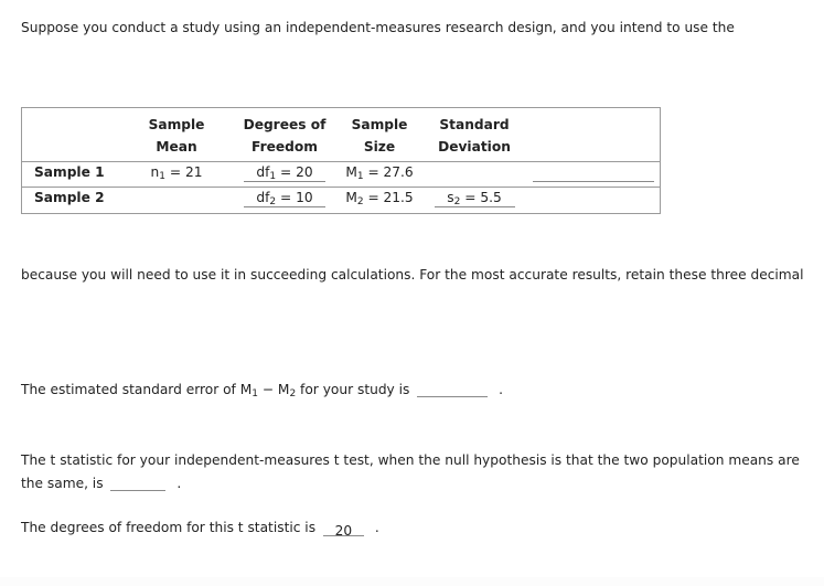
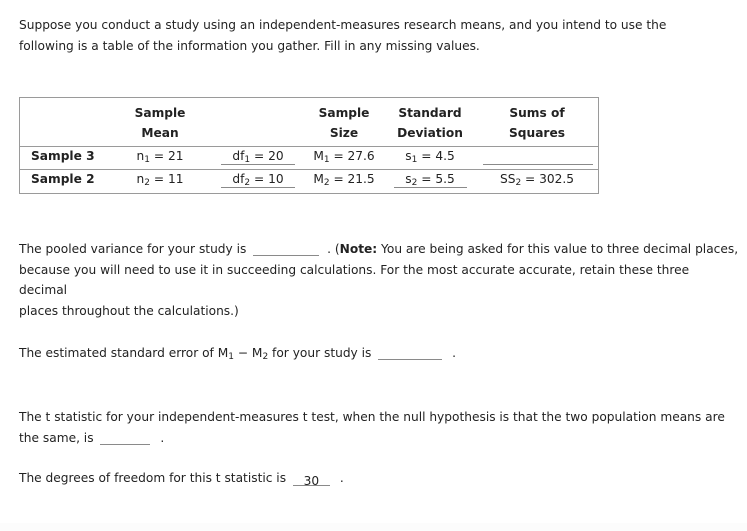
- Suppose you conduct a study using an independent-measures research design, and you intend to use the
+ Suppose you conduct a study using an independent-measures research means, and you intend to use the
+ following is a table of the information you gather. Fill in any missing values.
  Sample
  Mean
- Degrees of
- Freedom
  Sample
  Size
  Standard
  Deviation
+ Sums of
+ Squares
- Sample 1
+ Sample 3
  n1 = 21
  df1 = 20
  M1 = 27.6
+ s1 = 4.5
  Sample 2
+ n2 = 11
  df2 = 10
  M2 = 21.5
  s2 = 5.5
+ SS2 = 302.5
+ The pooled variance for your study is . (Note: You are being asked for this value to three decimal places,
- because you will need to use it in succeeding calculations. For the most accurate results, retain these three decimal
+ because you will need to use it in succeeding calculations. For the most accurate accurate, retain these three decimal
+ places throughout the calculations.)
  The estimated standard error of M1 − M2 for your study is .
  The t statistic for your independent-measures t test, when the null hypothesis is that the two population means are
  the same, is .
- The degrees of freedom for this t statistic is 20 .
+ The degrees of freedom for this t statistic is 30 .
